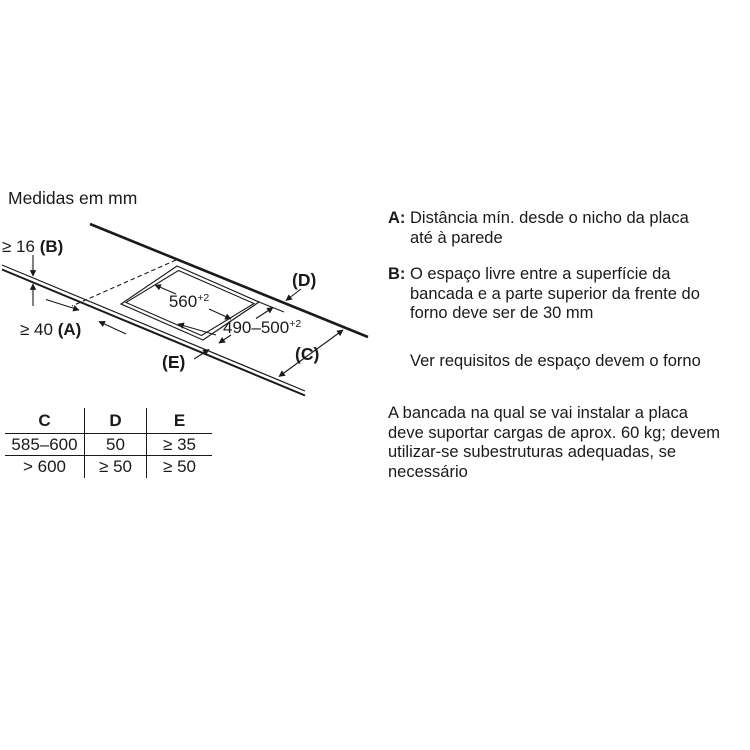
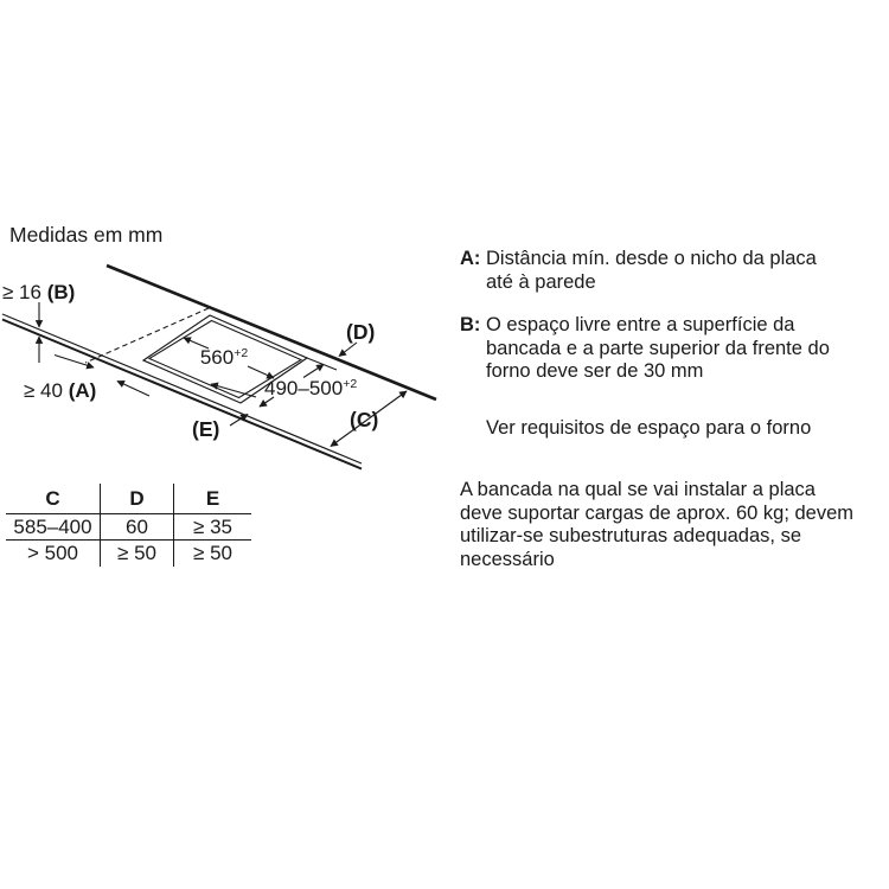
  Medidas em mm
  ≥ 16 (B)
  ≥ 40 (A)
  560+2
  490–500+2
  (D)
  (C)
  (E)
  C
  D
  E
- 585–600
+ 585–400
- 50
+ 60
  ≥ 35
- > 600
+ > 500
  ≥ 50
  ≥ 50
  A:
  Distância mín. desde o nicho da placa
  até à parede
  B:
  O espaço livre entre a superfície da
  bancada e a parte superior da frente do
  forno deve ser de 30 mm
- Ver requisitos de espaço devem o forno
+ Ver requisitos de espaço para o forno
  A bancada na qual se vai instalar a placa
  deve suportar cargas de aprox. 60 kg; devem
  utilizar-se subestruturas adequadas, se
  necessário
